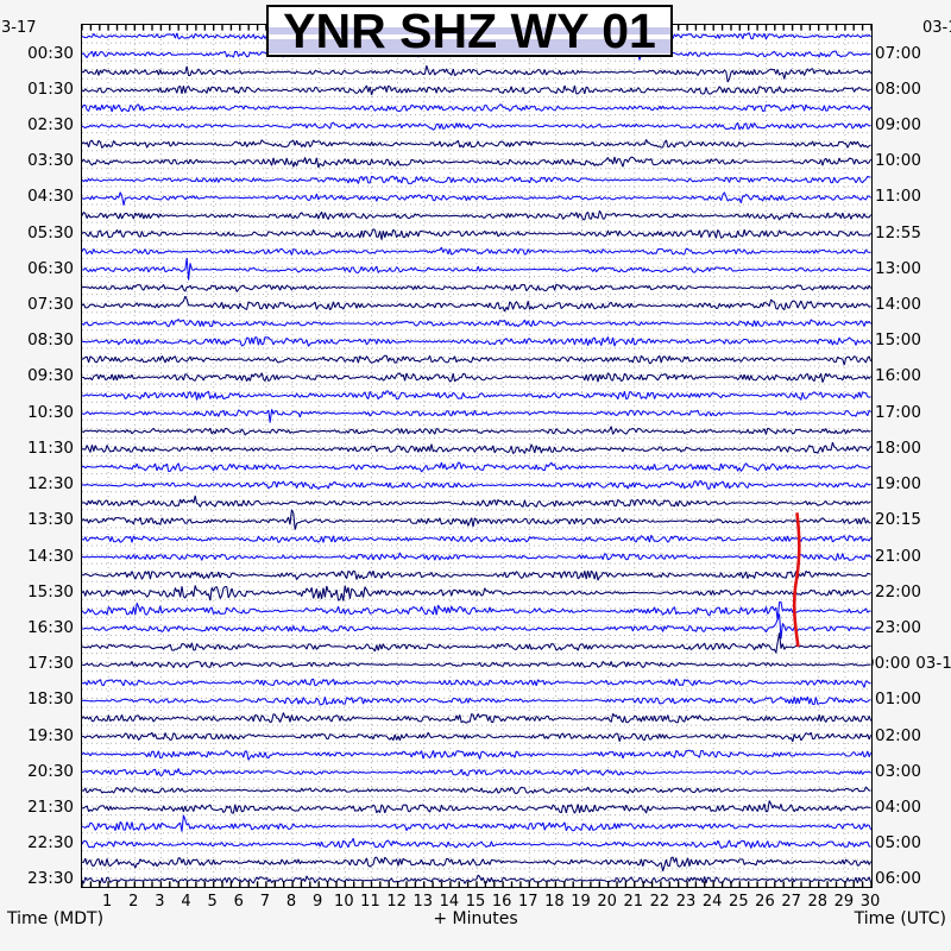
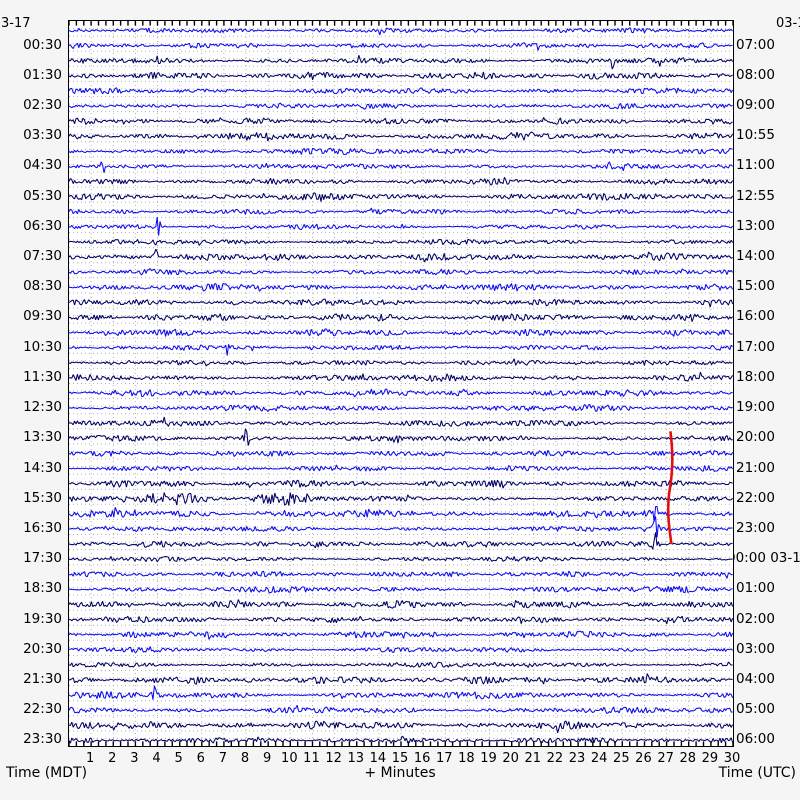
  3-17
  03-
  00:30
  01:30
  02:30
  03:30
  04:30
  05:30
  06:30
  07:30
  08:30
  09:30
  10:30
  11:30
  12:30
  13:30
  14:30
  15:30
  16:30
  17:30
  18:30
  19:30
  20:30
  21:30
  22:30
  23:30
  07:00
  08:00
  09:00
- 10:00
+ 10:55
  11:00
  12:55
  13:00
  14:00
  15:00
  16:00
  17:00
  18:00
  19:00
- 20:15
+ 20:00
  21:00
  22:00
  23:00
  0:00 03-1
  01:00
  02:00
  03:00
  04:00
  05:00
  06:00
- YNR SHZ WY 01
  1
  2
  3
  4
  5
  6
  7
  8
  9
  10
  11
  12
  13
  14
  15
  16
  17
  18
  19
  20
  21
  22
  23
  24
  25
  26
  27
  28
  29
  30
  Time (MDT)
  + Minutes
  Time (UTC)
